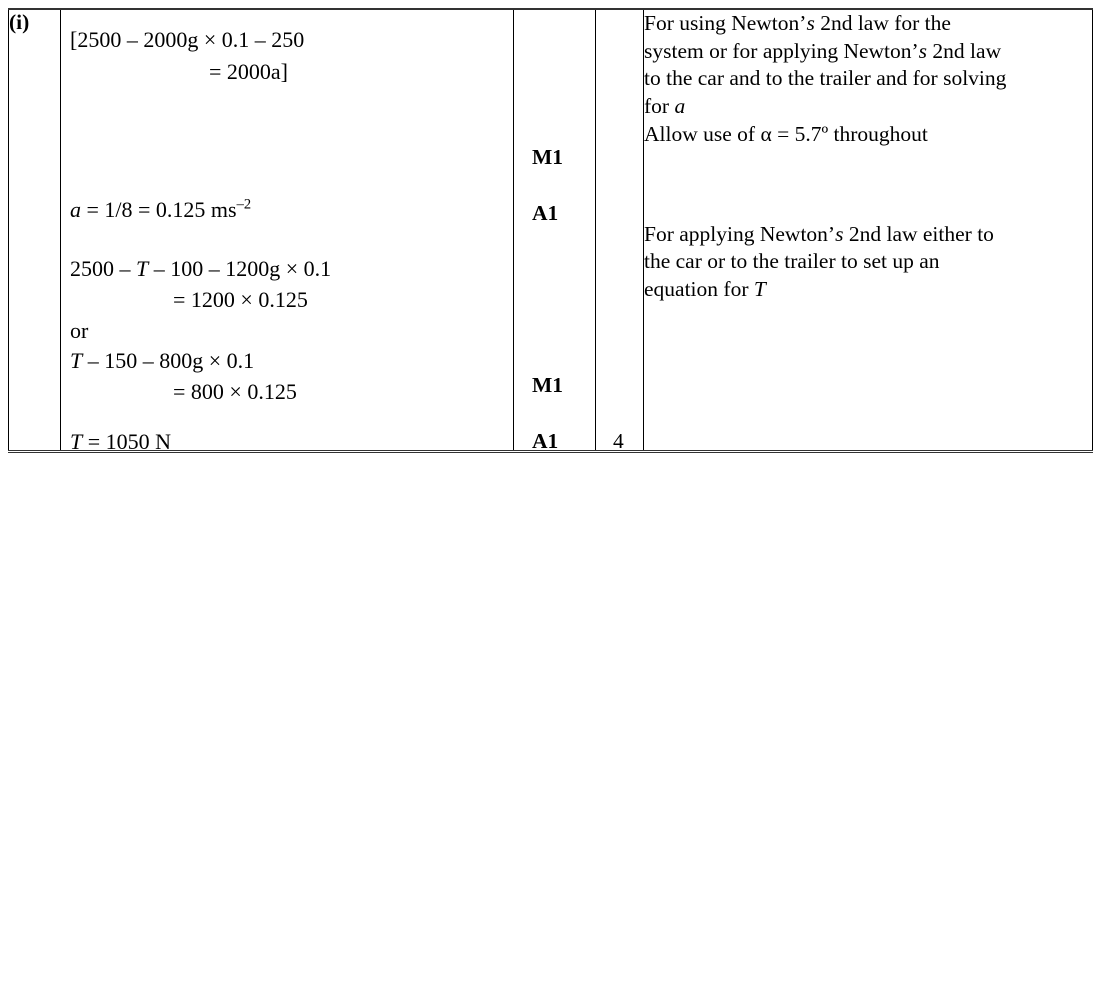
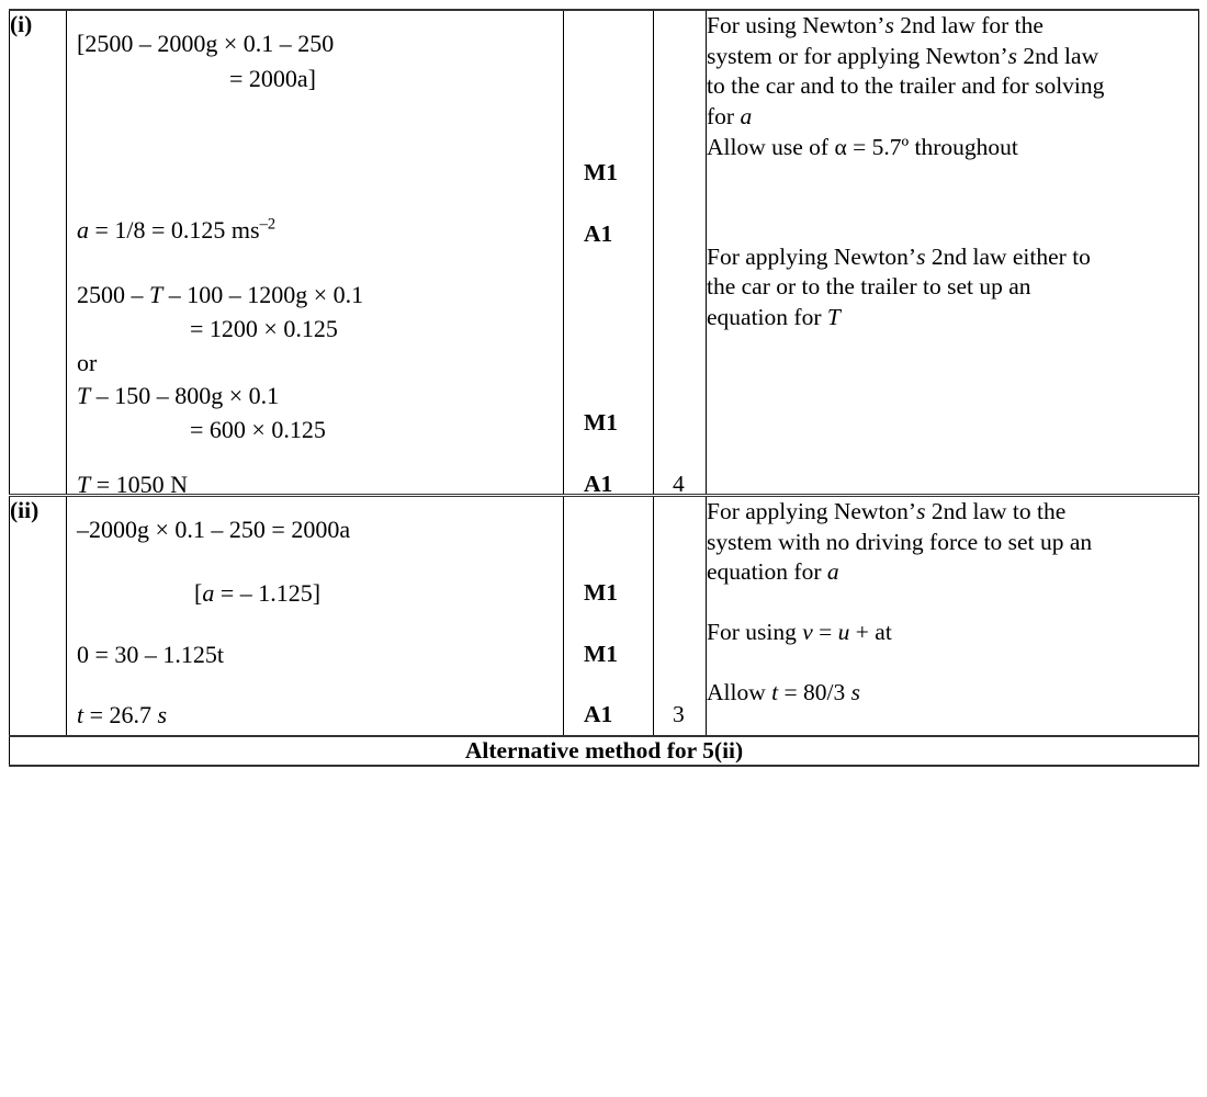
- (i)	[2500 – 2000g × 0.1 – 250 = 2000a] a = 1/8 = 0.125 ms–2 2500 – T – 100 – 1200g × 0.1 = 1200 × 0.125 or T – 150 – 800g × 0.1 = 800 × 0.125 T = 1050 N	M1 A1 M1 A1	4	For using Newton’s 2nd law for the system or for applying Newton’s 2nd law to the car and to the trailer and for solving for a Allow use of α = 5.7º throughout For applying Newton’s 2nd law either to the car or to the trailer to set up an equation for T
+ (i)	[2500 – 2000g × 0.1 – 250 = 2000a] a = 1/8 = 0.125 ms–2 2500 – T – 100 – 1200g × 0.1 = 1200 × 0.125 or T – 150 – 800g × 0.1 = 600 × 0.125 T = 1050 N	M1 A1 M1 A1	4	For using Newton’s 2nd law for the system or for applying Newton’s 2nd law to the car and to the trailer and for solving for a Allow use of α = 5.7º throughout For applying Newton’s 2nd law either to the car or to the trailer to set up an equation for T
+ (ii)	–2000g × 0.1 – 250 = 2000a [a = – 1.125] 0 = 30 – 1.125t t = 26.7 s	M1 M1 A1	3	For applying Newton’s 2nd law to the system with no driving force to set up an equation for a For using v = u + at Allow t = 80/3 s
+ Alternative method for 5(ii)
